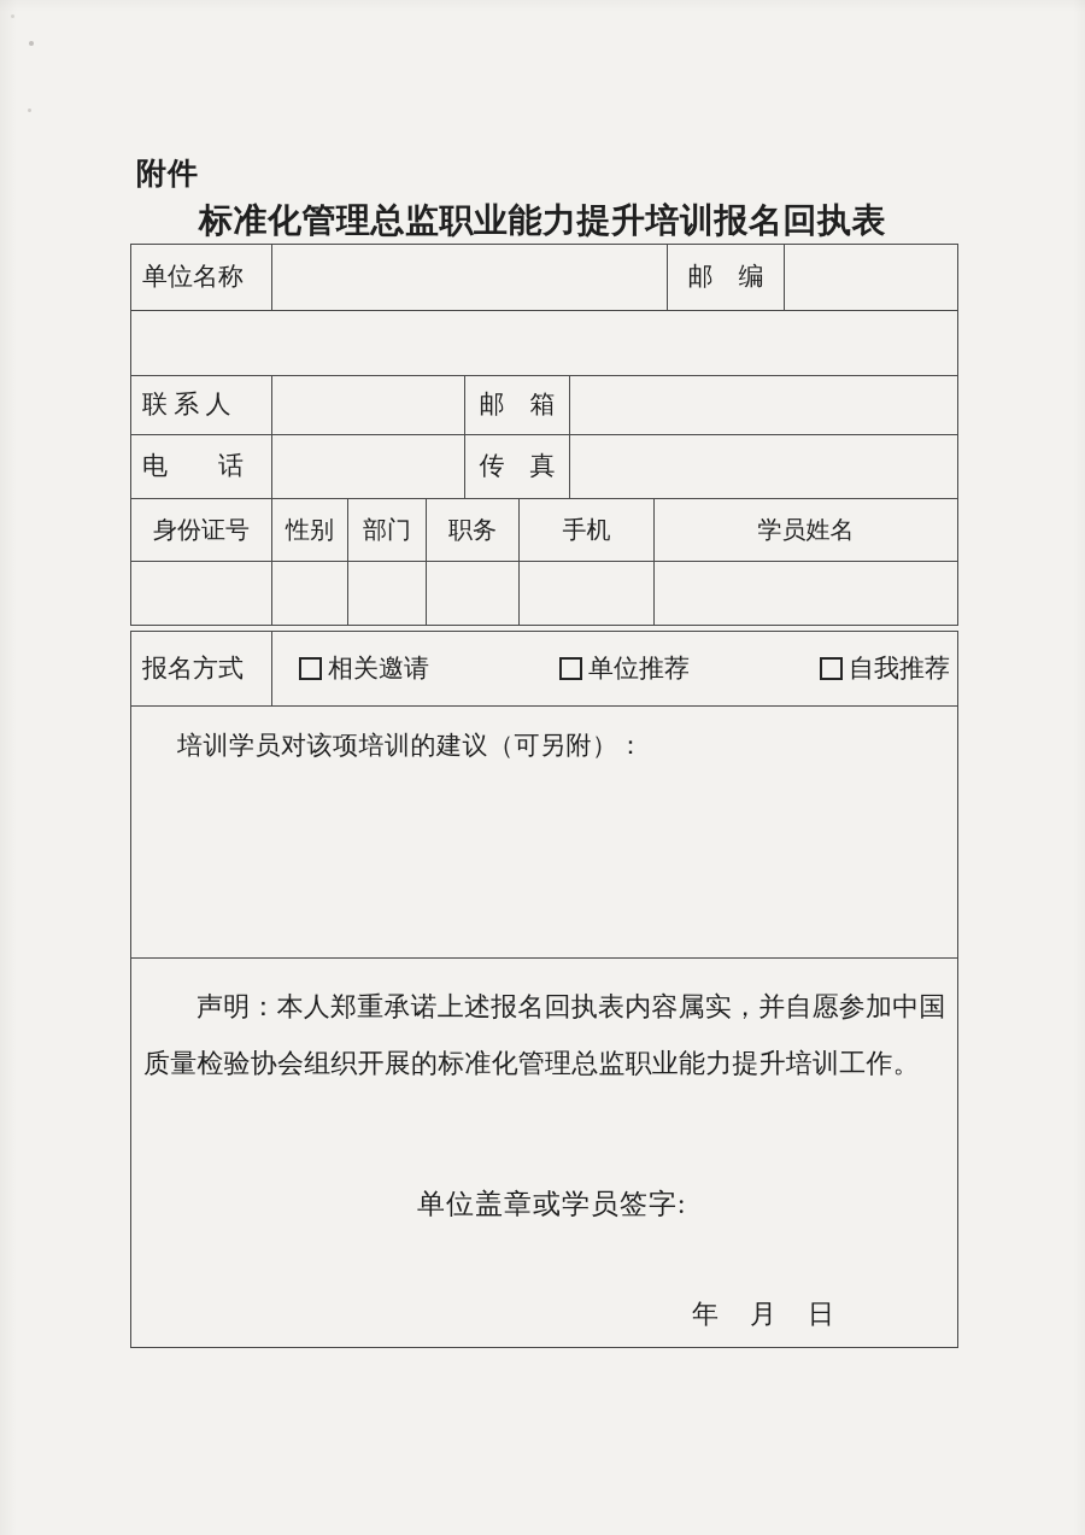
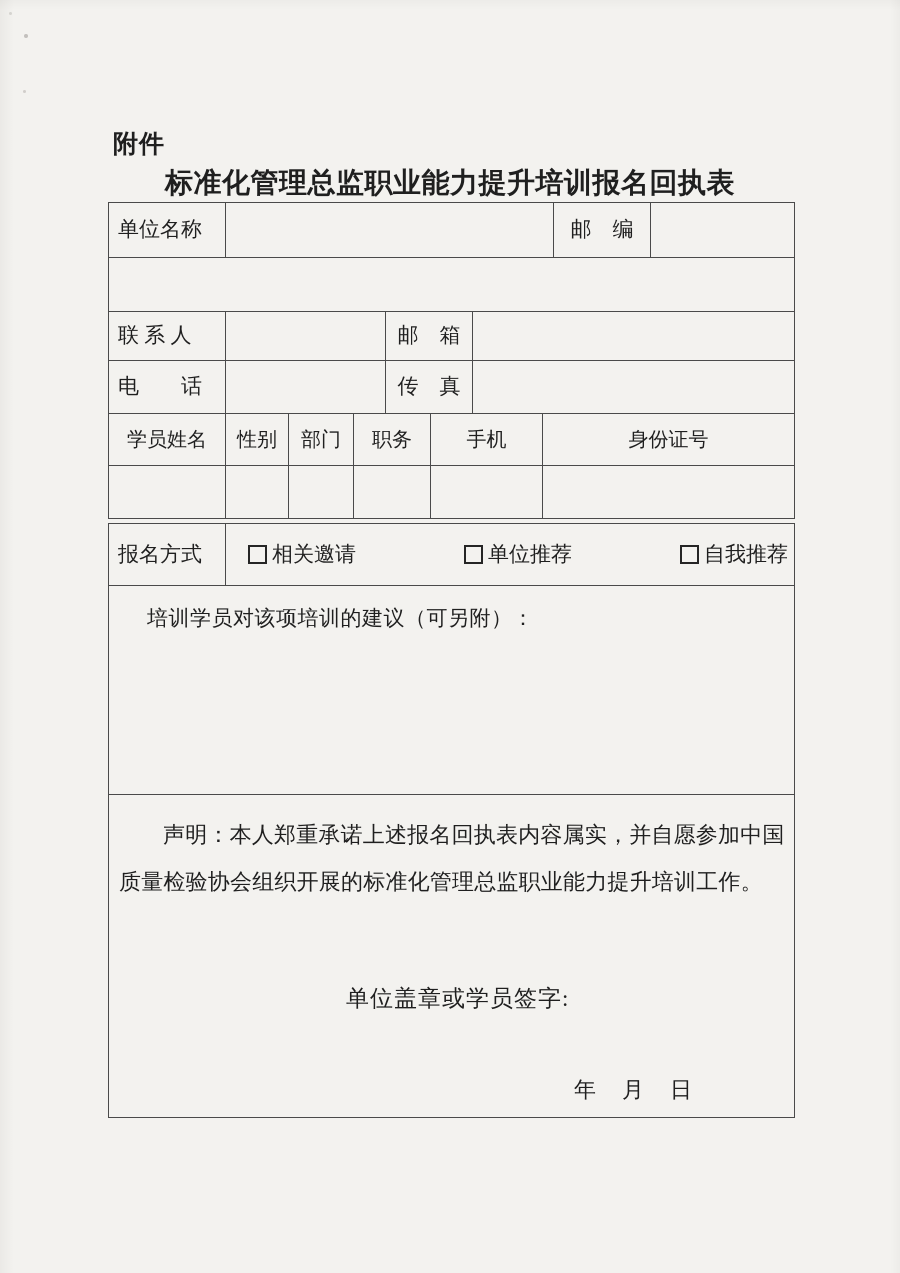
  附件
  标准化管理总监职业能力提升培训报名回执表
  单位名称
  邮 编
  联 系 人
  邮 箱
  电 话
  传 真
- 身份证号
+ 学员姓名
  性别
  部门
  职务
  手机
- 学员姓名
+ 身份证号
  报名方式
  相关邀请
  单位推荐
  自我推荐
  培训学员对该项培训的建议（可另附）：
  声明：本人郑重承诺上述报名回执表内容属实，并自愿参加中国
  质量检验协会组织开展的标准化管理总监职业能力提升培训工作。
  单位盖章或学员签字:
  年 月 日
